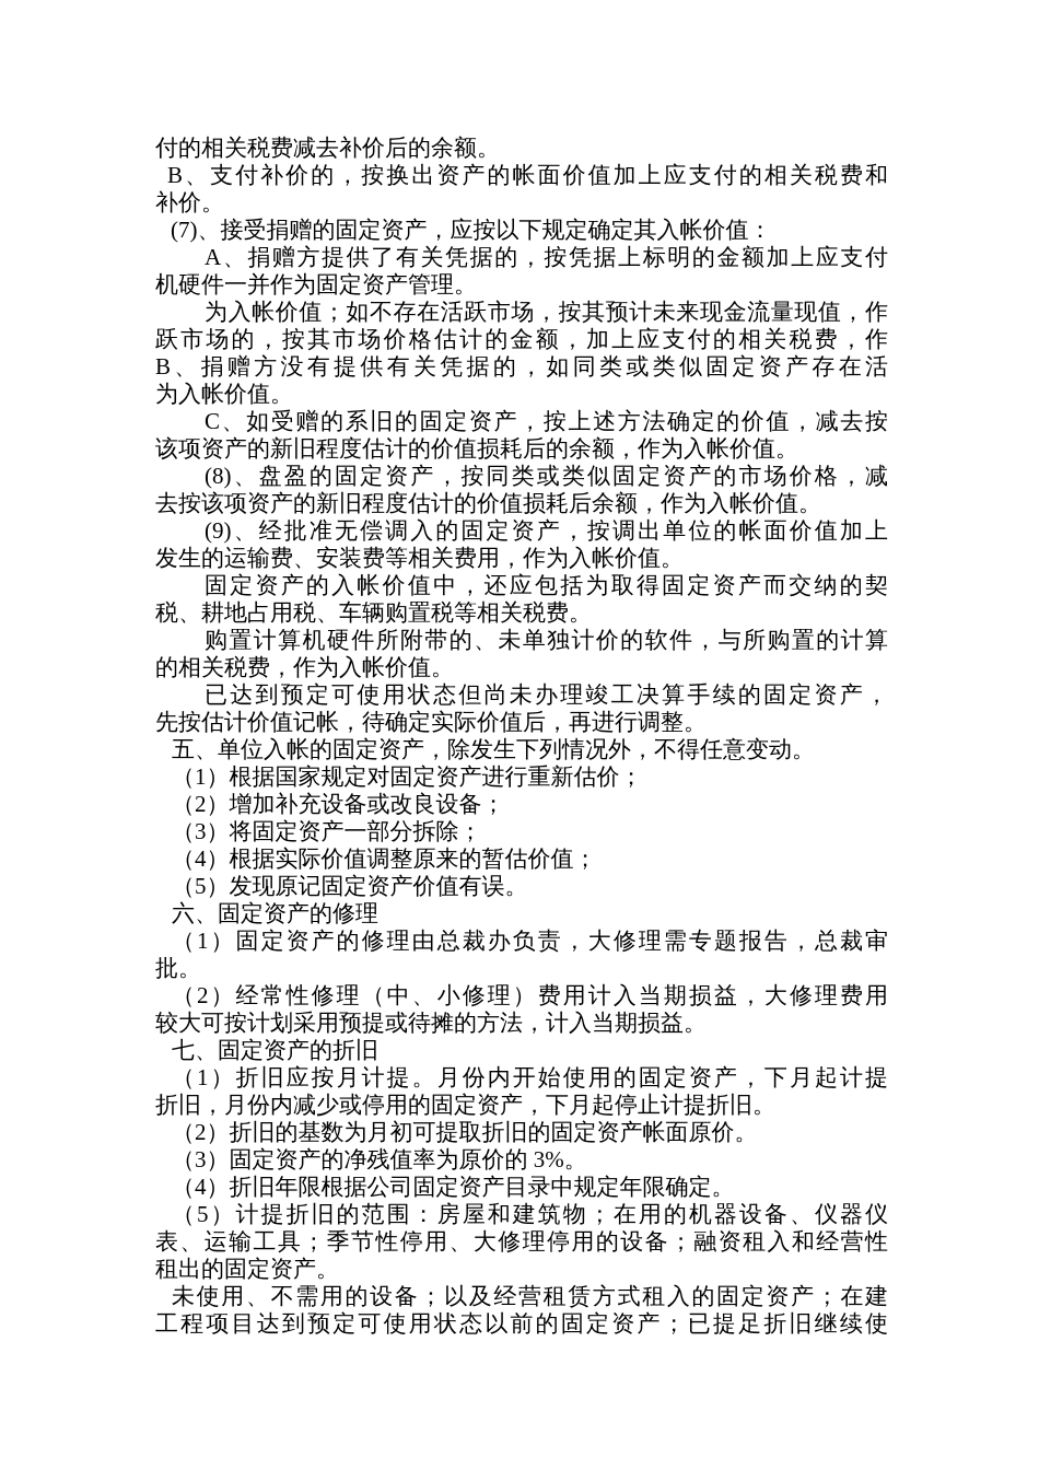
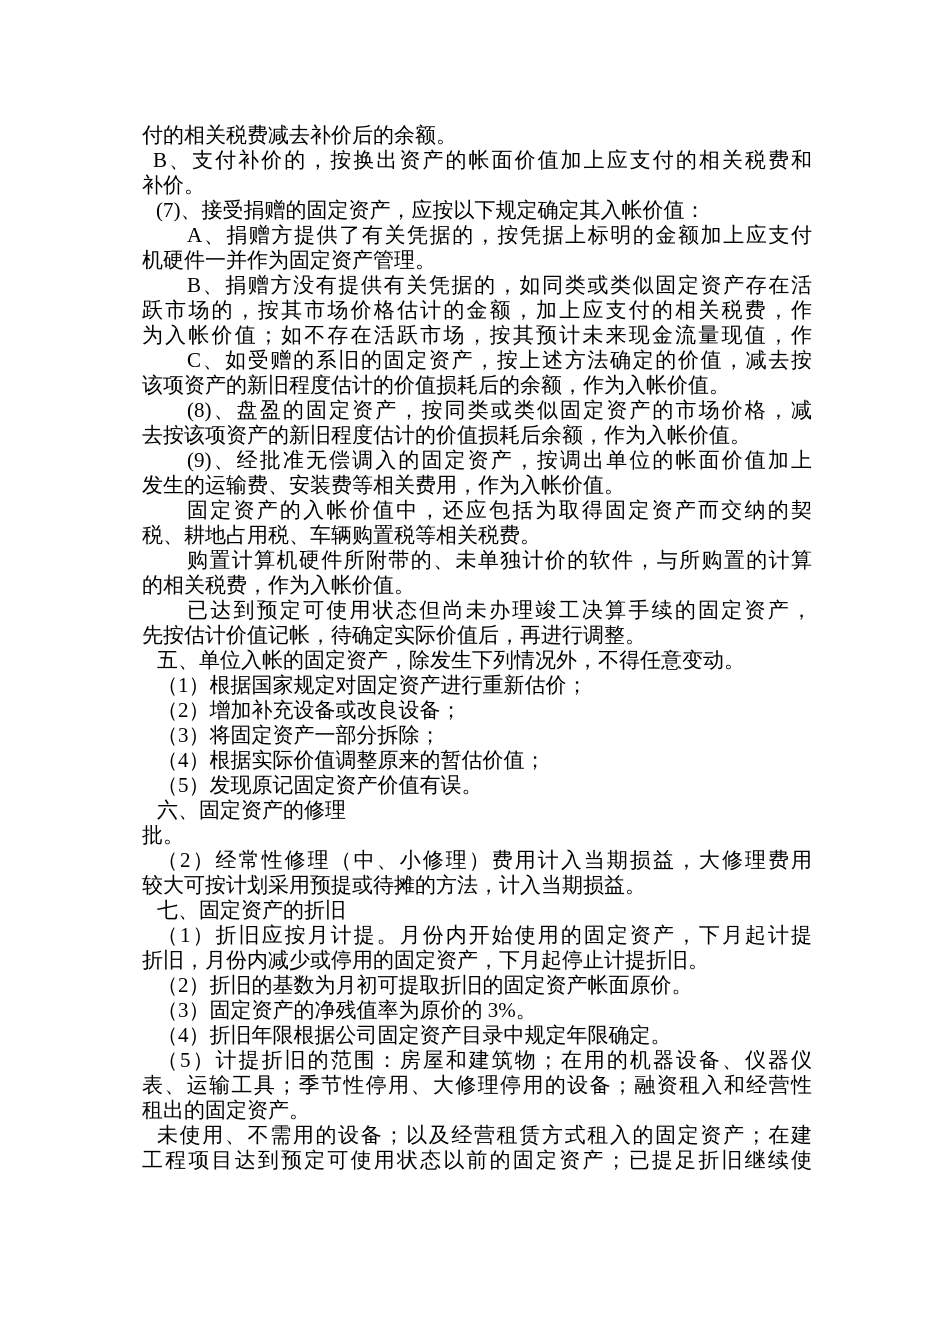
  付的相关税费减去补价后的余额。
  B、支付补价的，按换出资产的帐面价值加上应支付的相关税费和
  补价。
  (7)、接受捐赠的固定资产，应按以下规定确定其入帐价值：
  A、捐赠方提供了有关凭据的，按凭据上标明的金额加上应支付
  机硬件一并作为固定资产管理。
- 为入帐价值；如不存在活跃市场，按其预计未来现金流量现值，作
+ B、捐赠方没有提供有关凭据的，如同类或类似固定资产存在活
  跃市场的，按其市场价格估计的金额，加上应支付的相关税费，作
- B、捐赠方没有提供有关凭据的，如同类或类似固定资产存在活
+ 为入帐价值；如不存在活跃市场，按其预计未来现金流量现值，作
- 为入帐价值。
  C、如受赠的系旧的固定资产，按上述方法确定的价值，减去按
  该项资产的新旧程度估计的价值损耗后的余额，作为入帐价值。
  (8)、盘盈的固定资产，按同类或类似固定资产的市场价格，减
  去按该项资产的新旧程度估计的价值损耗后余额，作为入帐价值。
  (9)、经批准无偿调入的固定资产，按调出单位的帐面价值加上
  发生的运输费、安装费等相关费用，作为入帐价值。
  固定资产的入帐价值中，还应包括为取得固定资产而交纳的契
  税、耕地占用税、车辆购置税等相关税费。
  购置计算机硬件所附带的、未单独计价的软件，与所购置的计算
  的相关税费，作为入帐价值。
  已达到预定可使用状态但尚未办理竣工决算手续的固定资产，
  先按估计价值记帐，待确定实际价值后，再进行调整。
  五、单位入帐的固定资产，除发生下列情况外，不得任意变动。
  （1）根据国家规定对固定资产进行重新估价；
  （2）增加补充设备或改良设备；
  （3）将固定资产一部分拆除；
  （4）根据实际价值调整原来的暂估价值；
  （5）发现原记固定资产价值有误。
  六、固定资产的修理
- （1）固定资产的修理由总裁办负责，大修理需专题报告，总裁审
  批。
  （2）经常性修理（中、小修理）费用计入当期损益，大修理费用
  较大可按计划采用预提或待摊的方法，计入当期损益。
  七、固定资产的折旧
  （1）折旧应按月计提。月份内开始使用的固定资产，下月起计提
  折旧，月份内减少或停用的固定资产，下月起停止计提折旧。
  （2）折旧的基数为月初可提取折旧的固定资产帐面原价。
  （3）固定资产的净残值率为原价的 3%。
  （4）折旧年限根据公司固定资产目录中规定年限确定。
  （5）计提折旧的范围：房屋和建筑物；在用的机器设备、仪器仪
  表、运输工具；季节性停用、大修理停用的设备；融资租入和经营性
  租出的固定资产。
  未使用、不需用的设备；以及经营租赁方式租入的固定资产；在建
  工程项目达到预定可使用状态以前的固定资产；已提足折旧继续使
